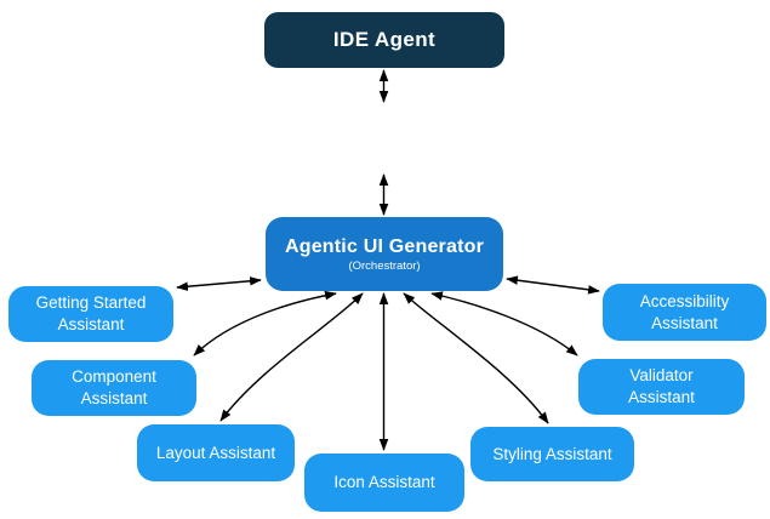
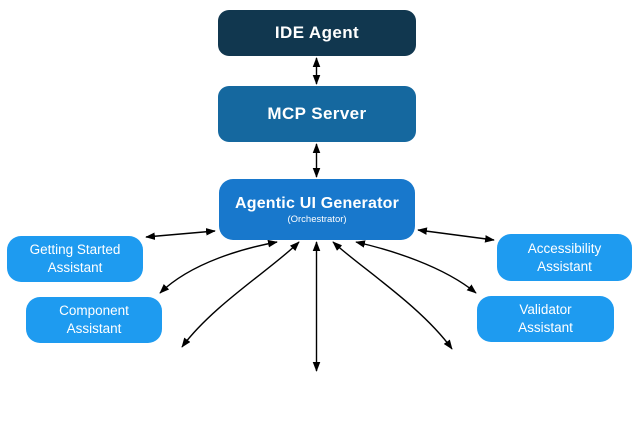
  IDE Agent
+ MCP Server
  Agentic UI Generator
  (Orchestrator)
  Getting Started
  Assistant
  Component
  Assistant
- Layout Assistant
- Icon Assistant
- Styling Assistant
  Validator
  Assistant
  Accessibility
  Assistant
